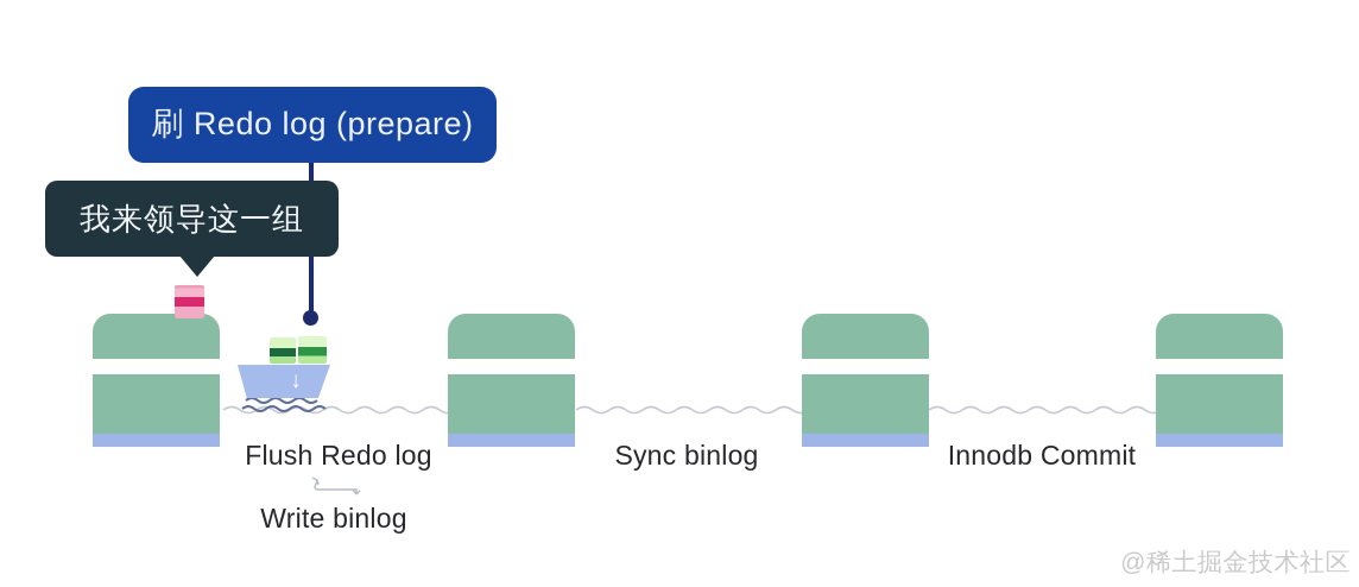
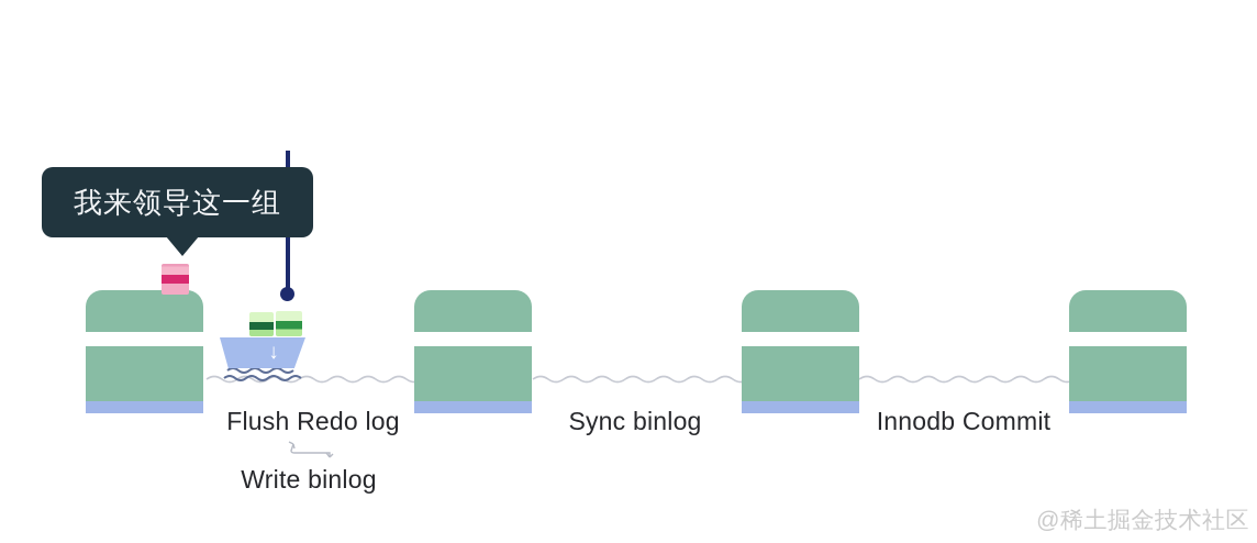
  ↓
- 刷 Redo log (prepare)
  我来领导这一组
  Flush Redo log
  Write binlog
  Sync binlog
  Innodb Commit
  @稀土掘金技术社区
